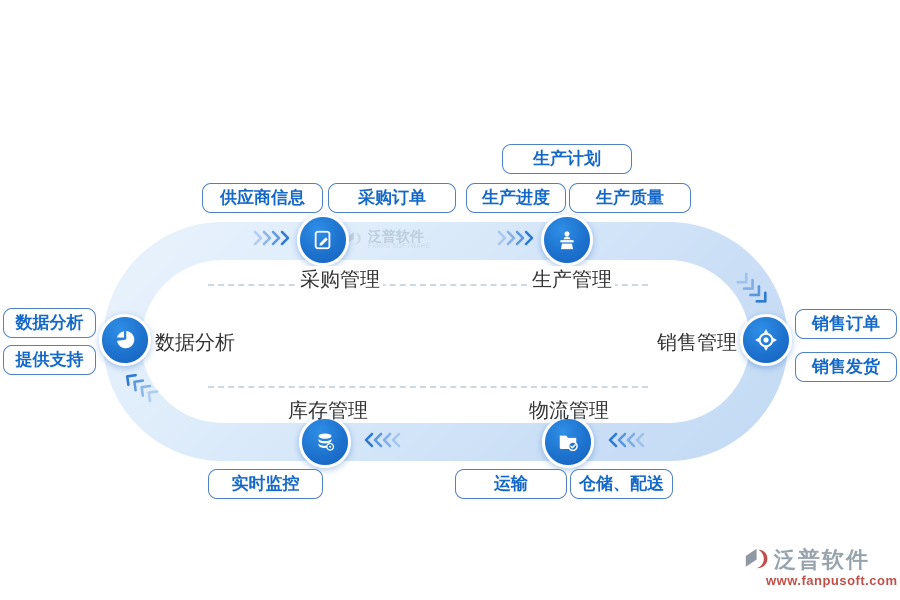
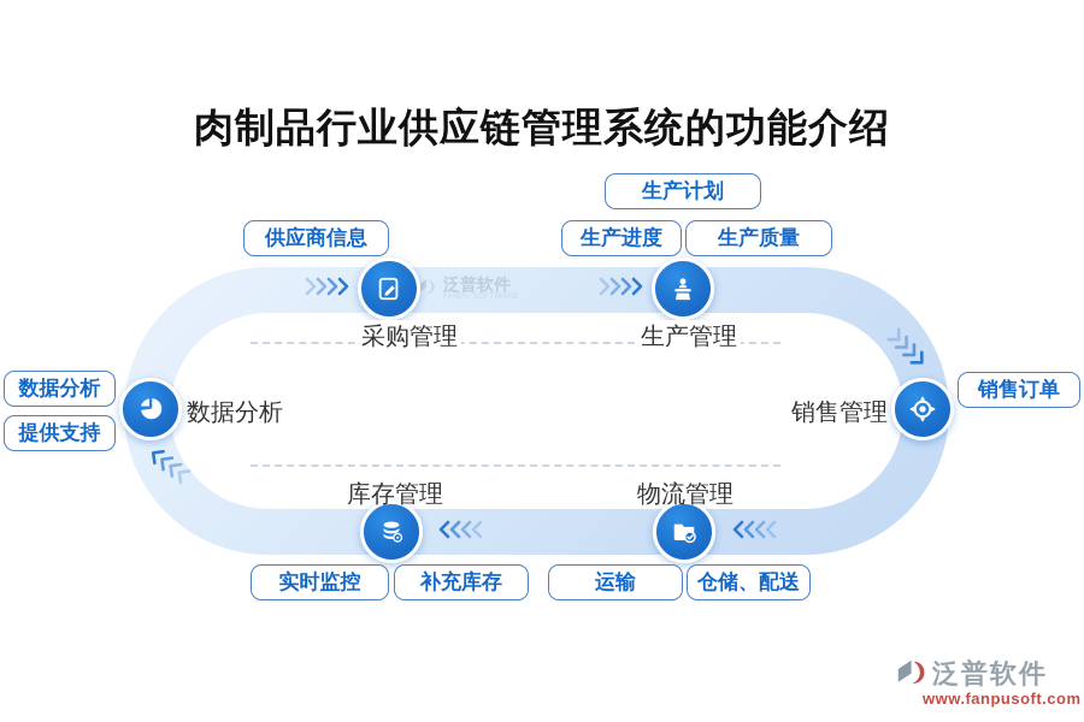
+ 肉制品行业供应链管理系统的功能介绍
  泛普软件
  采购管理
  生产管理
  销售管理
  物流管理
  库存管理
  数据分析
  生产计划
  供应商信息
- 采购订单
  生产进度
  生产质量
  销售订单
- 销售发货
  数据分析
  提供支持
  实时监控
+ 补充库存
  运输
  仓储、配送
  泛普软件
  www.fanpusoft.com
